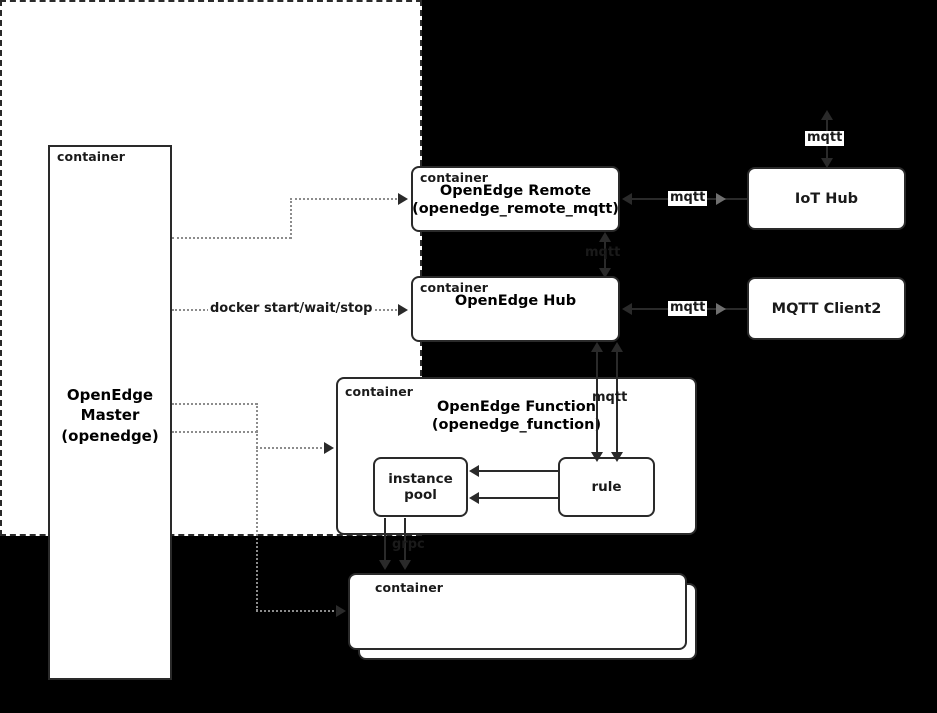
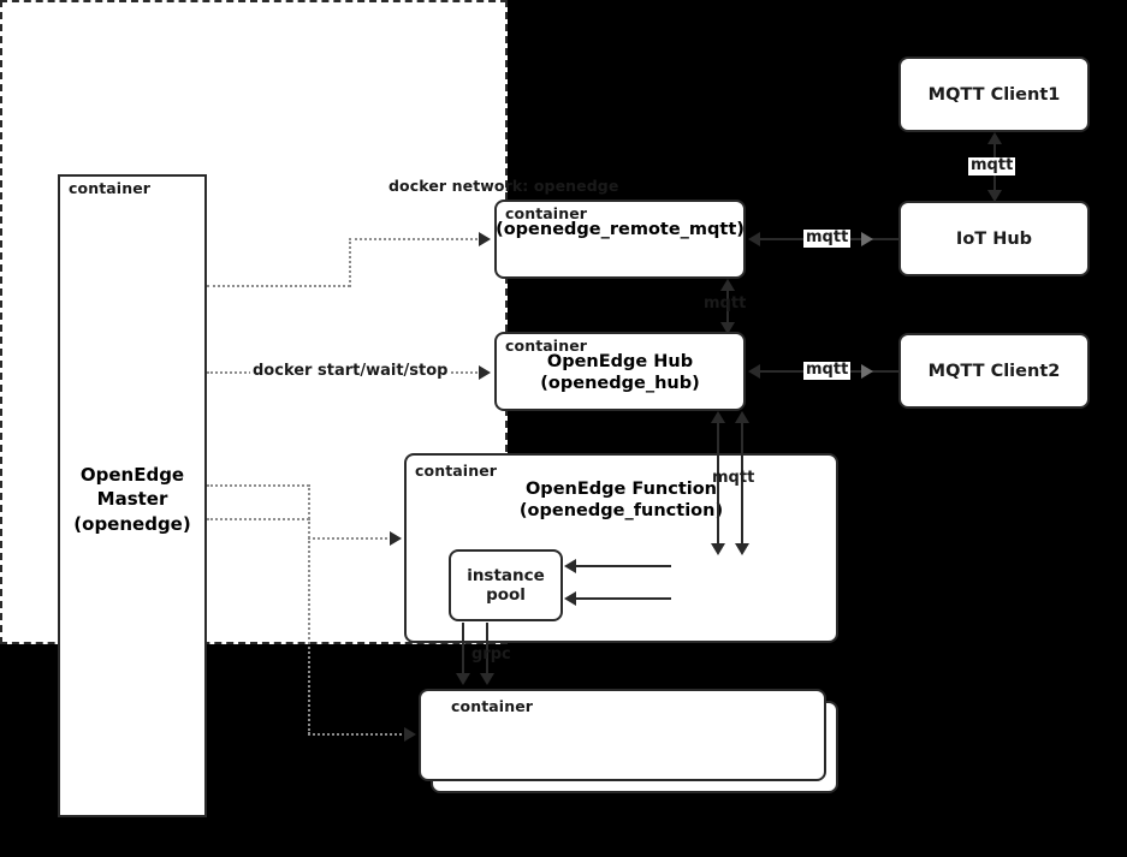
+ docker network: openedge
  container
  OpenEdge
  Master
  (openedge)
  container
- OpenEdge Remote
  (openedge_remote_mqtt)
  container
  OpenEdge Hub
+ (openedge_hub)
  container
  OpenEdge Function
  (openedge_function
  instance
  pool
- rule
  container
+ MQTT Client1
  IoT Hub
  MQTT Client2
  mqtt
  mqtt
  mqtt
  mqtt
  mqtt
  grpc
  docker start/wait/stop
